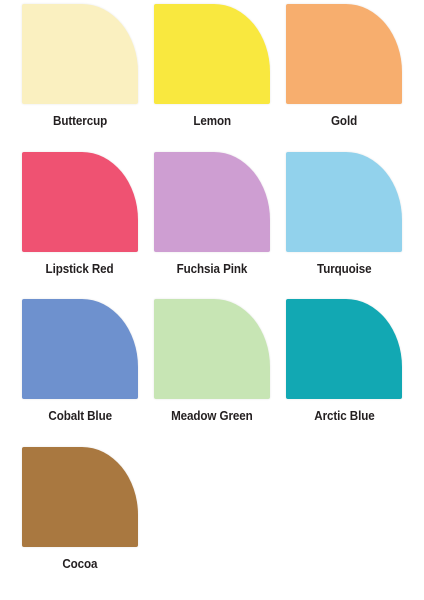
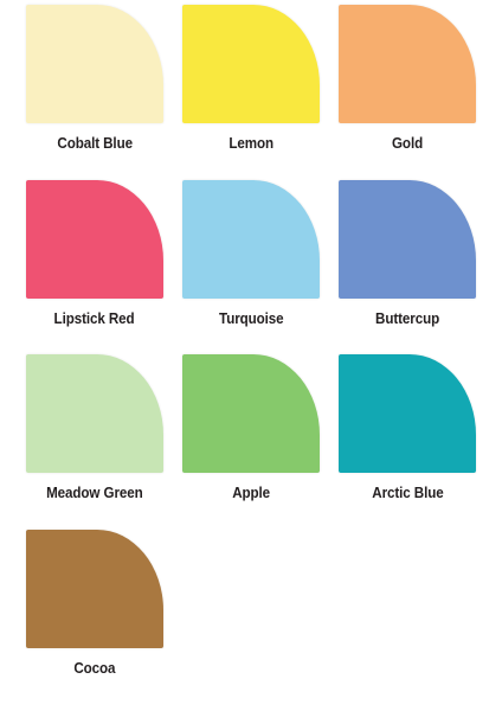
- Buttercup
+ Cobalt Blue
  Lemon
  Gold
  Lipstick Red
- Fuchsia Pink
  Turquoise
- Cobalt Blue
+ Buttercup
  Meadow Green
+ Apple
  Arctic Blue
  Cocoa
